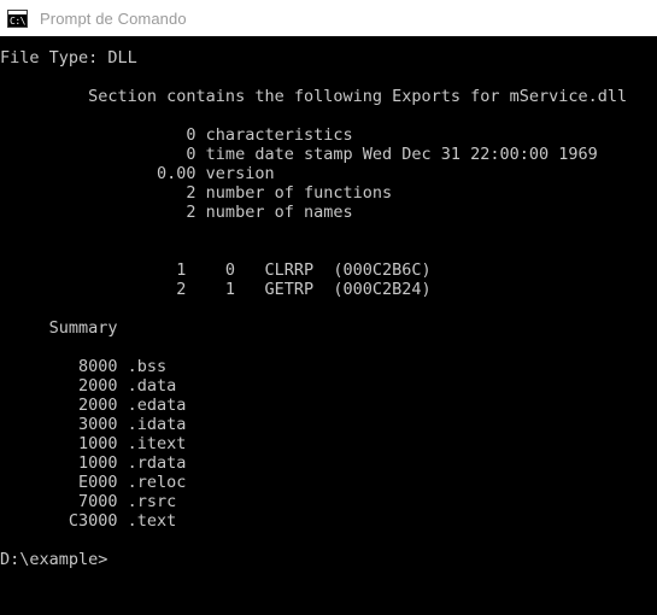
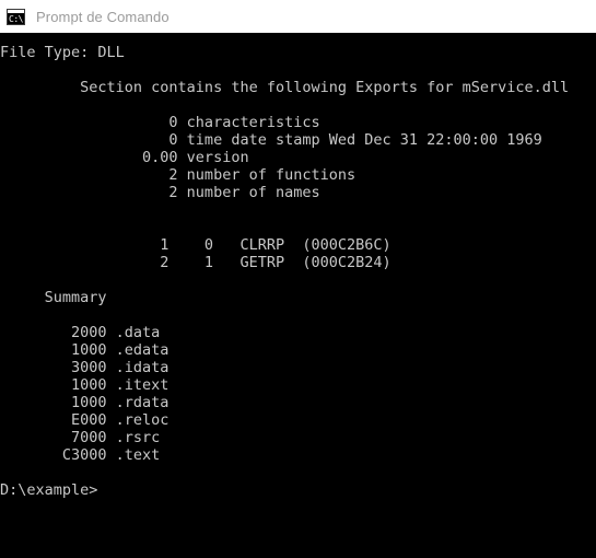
  C:\
  Prompt de Comando
  File Type: DLL
  Section contains the following Exports for mService.dll
  0 characteristics
  0 time date stamp Wed Dec 31 22:00:00 1969
  0.00 version
  2 number of functions
  2 number of names
  1 0 CLRRP (000C2B6C)
  2 1 GETRP (000C2B24)
  Summary
- 8000 .bss
  2000 .data
- 2000 .edata
+ 1000 .edata
  3000 .idata
  1000 .itext
  1000 .rdata
  E000 .reloc
  7000 .rsrc
  C3000 .text
  D:\example>
